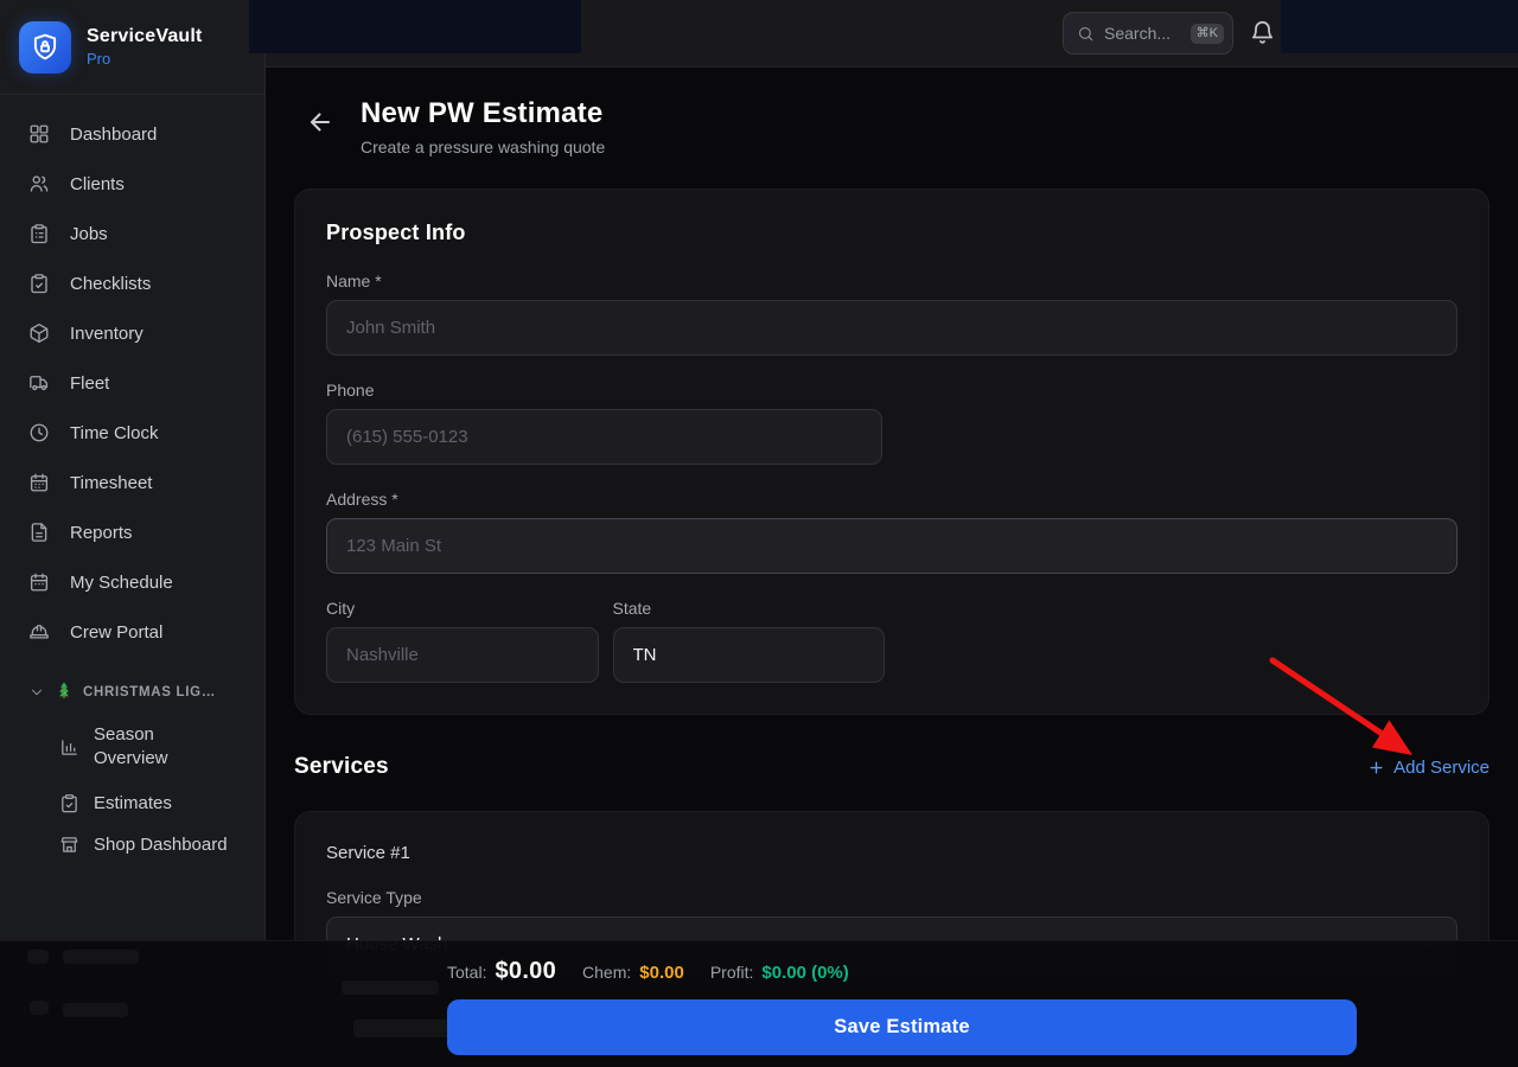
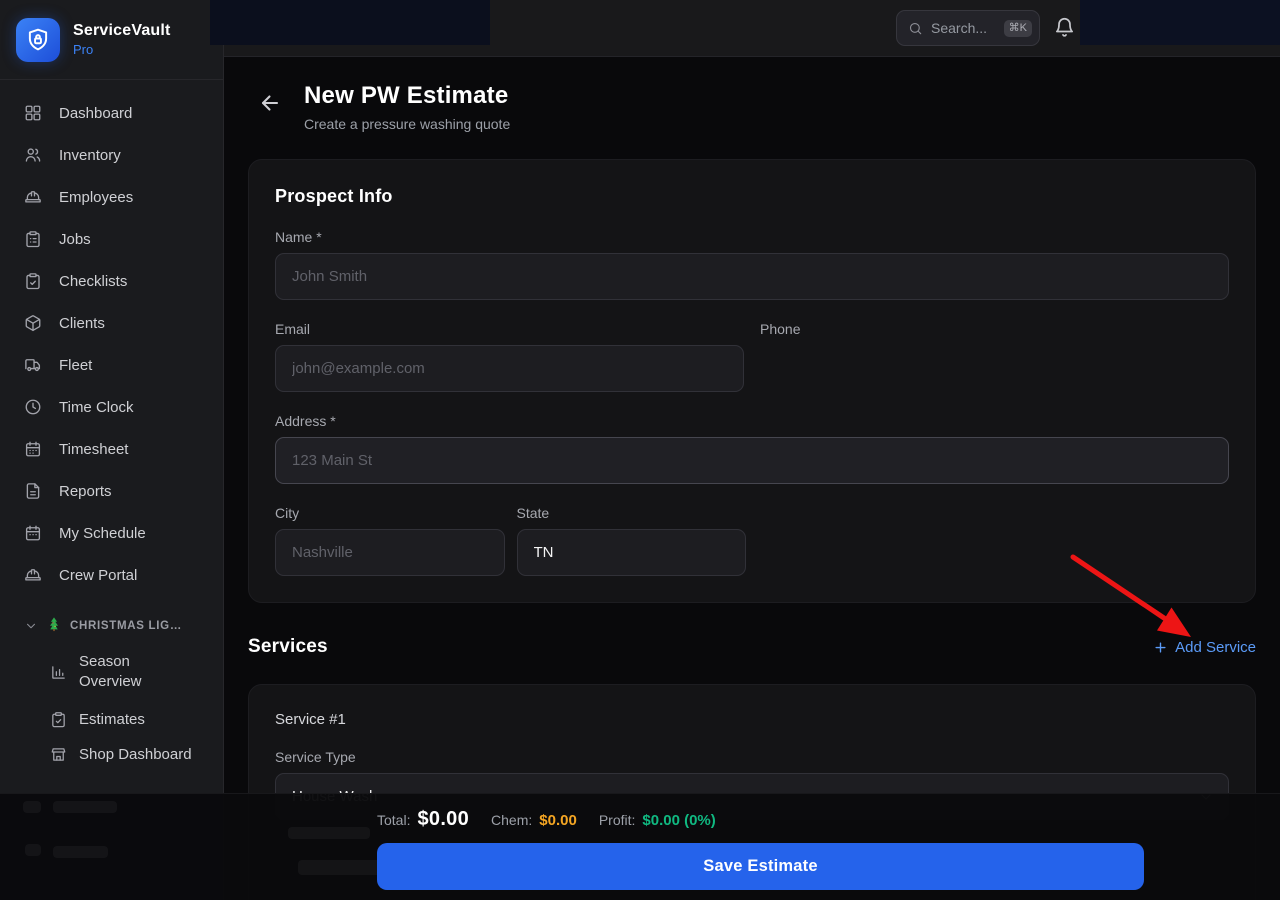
  ServiceVault
  Pro
  Dashboard
- Clients
+ Inventory
+ Employees
  Jobs
  Checklists
- Inventory
+ Clients
  Fleet
  Time Clock
  Timesheet
  Reports
  My Schedule
  Crew Portal
  CHRISTMAS LIG…
  Season Overview
  Estimates
  Shop Dashboard
  Search...
  ⌘K
  New PW Estimate
  Create a pressure washing quote
  Prospect Info
  Name *
  John Smith
+ Email
+ john@example.com
  Phone
- (615) 555-0123
  Address *
  123 Main St
  City
  Nashville
  State
  TN
  Services
  Add Service
  Service #1
  Service Type
  Total:
  $0.00
  Chem:
  $0.00
  Profit:
  $0.00 (0%)
  Save Estimate
